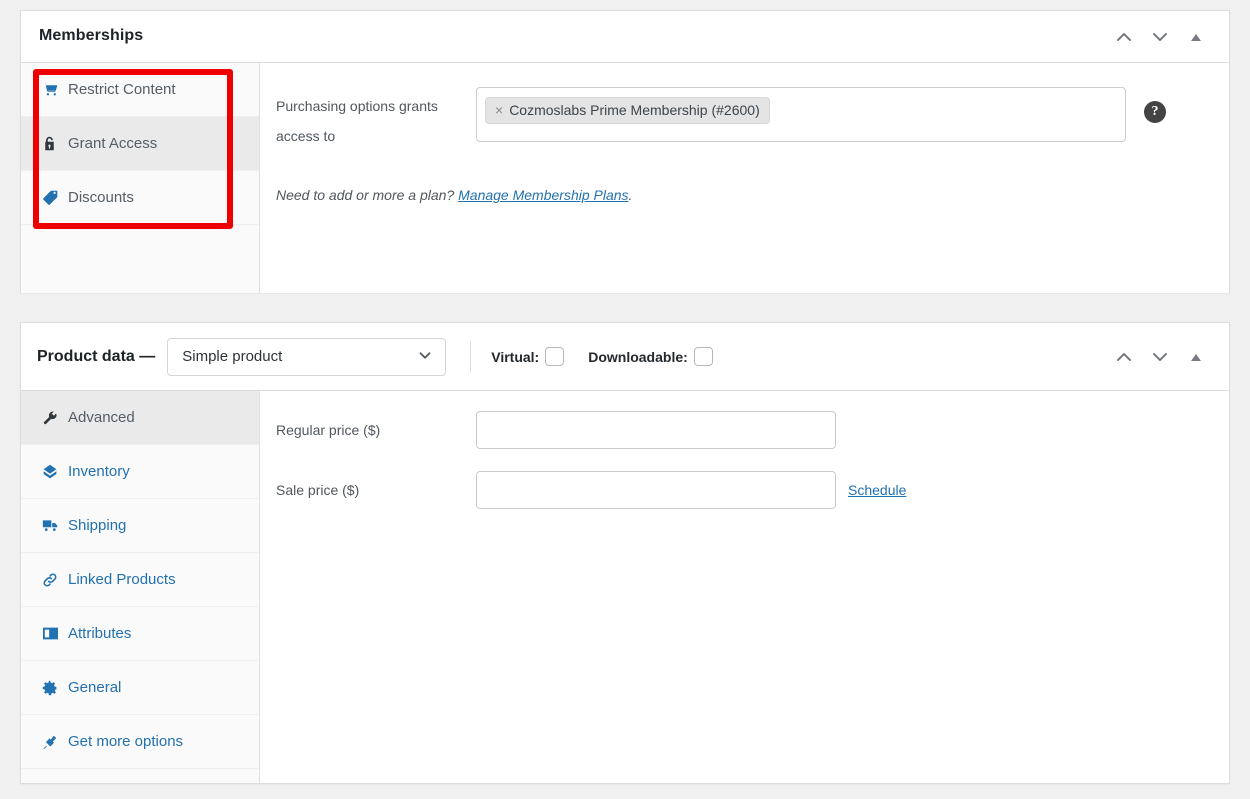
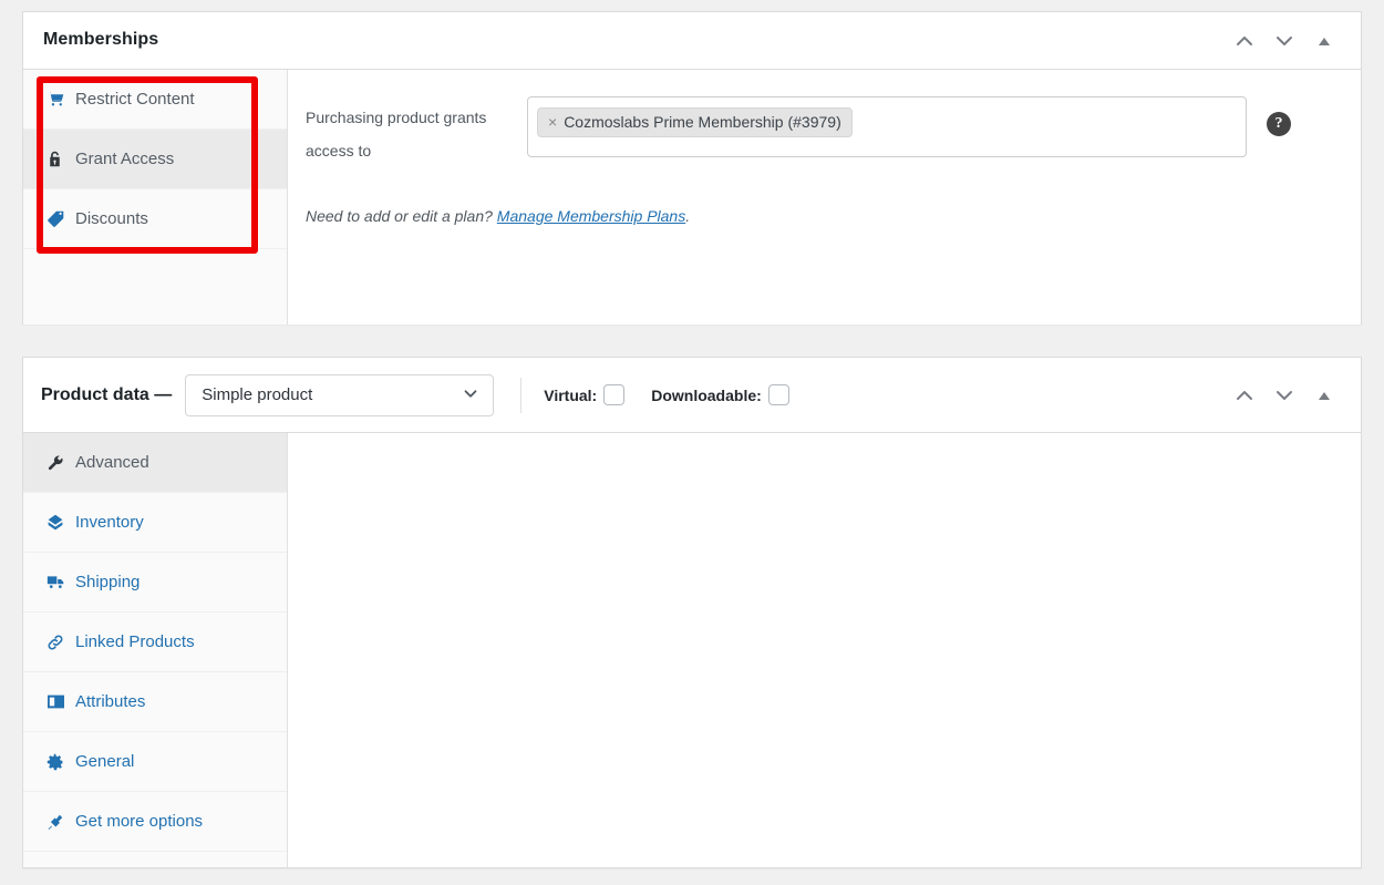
  Memberships
  Restrict Content
  Grant Access
  Discounts
- Purchasing options grants access to
+ Purchasing product grants access to
  ×
- Cozmoslabs Prime Membership (#2600)
+ Cozmoslabs Prime Membership (#3979)
  ?
- Need to add or more a plan? Manage Membership Plans.
+ Need to add or edit a plan? Manage Membership Plans.
  Product data —
  Simple product
  Virtual:
  Downloadable:
  Advanced
  Inventory
  Shipping
  Linked Products
  Attributes
  General
  Get more options
- Regular price ($)
- Sale price ($)
- Schedule
